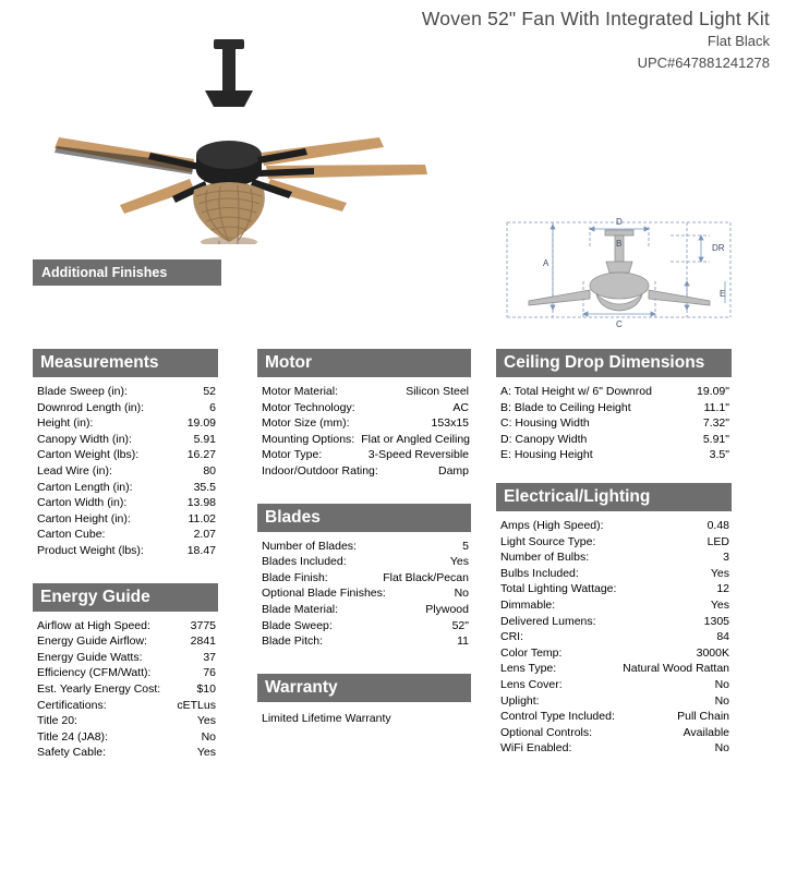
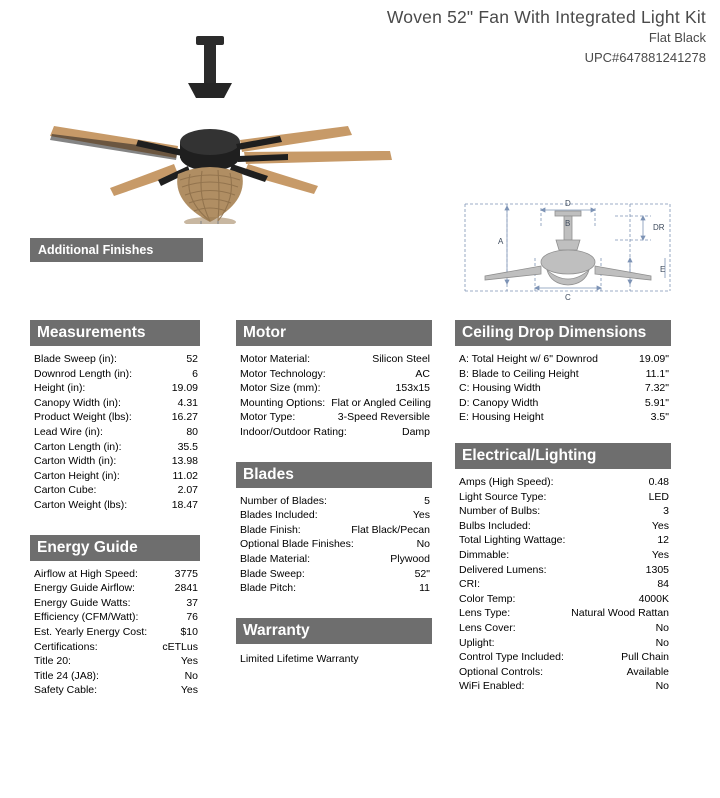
  Woven 52" Fan With Integrated Light Kit
  Flat Black
  UPC#647881241278
  Additional Finishes
  A
  D
  B
  C
  DR
  E
  Measurements
  Blade Sweep (in):
  52
  Downrod Length (in):
  6
  Height (in):
  19.09
  Canopy Width (in):
- 5.91
+ 4.31
- Carton Weight (lbs):
+ Product Weight (lbs):
  16.27
  Lead Wire (in):
  80
  Carton Length (in):
  35.5
  Carton Width (in):
  13.98
  Carton Height (in):
  11.02
  Carton Cube:
  2.07
- Product Weight (lbs):
+ Carton Weight (lbs):
  18.47
  Energy Guide
  Airflow at High Speed:
  3775
  Energy Guide Airflow:
  2841
  Energy Guide Watts:
  37
  Efficiency (CFM/Watt):
  76
  Est. Yearly Energy Cost:
  $10
  Certifications:
  cETLus
  Title 20:
  Yes
  Title 24 (JA8):
  No
  Safety Cable:
  Yes
  Motor
  Motor Material:
  Silicon Steel
  Motor Technology:
  AC
  Motor Size (mm):
  153x15
  Mounting Options:
  Flat or Angled Ceiling
  Motor Type:
  3-Speed Reversible
  Indoor/Outdoor Rating:
  Damp
  Blades
  Number of Blades:
  5
  Blades Included:
  Yes
  Blade Finish:
  Flat Black/Pecan
  Optional Blade Finishes:
  No
  Blade Material:
  Plywood
  Blade Sweep:
  52"
  Blade Pitch:
  11
  Warranty
  Limited Lifetime Warranty
  Ceiling Drop Dimensions
  A: Total Height w/ 6" Downrod
  19.09"
  B: Blade to Ceiling Height
  11.1"
  C: Housing Width
  7.32"
  D: Canopy Width
  5.91"
  E: Housing Height
  3.5"
  Electrical/Lighting
  Amps (High Speed):
  0.48
  Light Source Type:
  LED
  Number of Bulbs:
  3
  Bulbs Included:
  Yes
  Total Lighting Wattage:
  12
  Dimmable:
  Yes
  Delivered Lumens:
  1305
  CRI:
  84
  Color Temp:
- 3000K
+ 4000K
  Lens Type:
  Natural Wood Rattan
  Lens Cover:
  No
  Uplight:
  No
  Control Type Included:
  Pull Chain
  Optional Controls:
  Available
  WiFi Enabled:
  No
